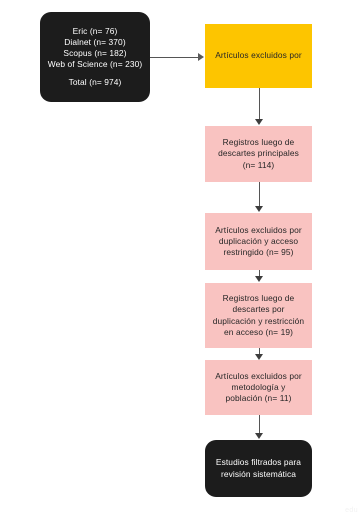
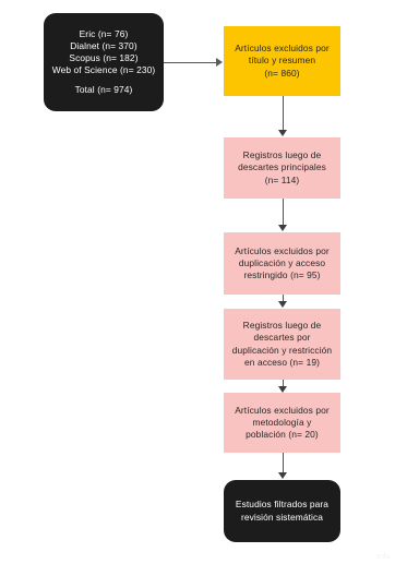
  Eric (n= 76)
  Dialnet (n= 370)
  Scopus (n= 182)
  Web of Science (n= 230)
  Total (n= 974)
  Artículos excluidos por
+ título y resumen
+ (n= 860)
  Registros luego de
  descartes principales
  (n= 114)
  Artículos excluidos por
  duplicación y acceso
  restringido (n= 95)
  Registros luego de
  descartes por
  duplicación y restricción
  en acceso (n= 19)
  Artículos excluidos por
  metodología y
- población (n= 11)
+ población (n= 20)
  Estudios filtrados para
  revisión sistemática
